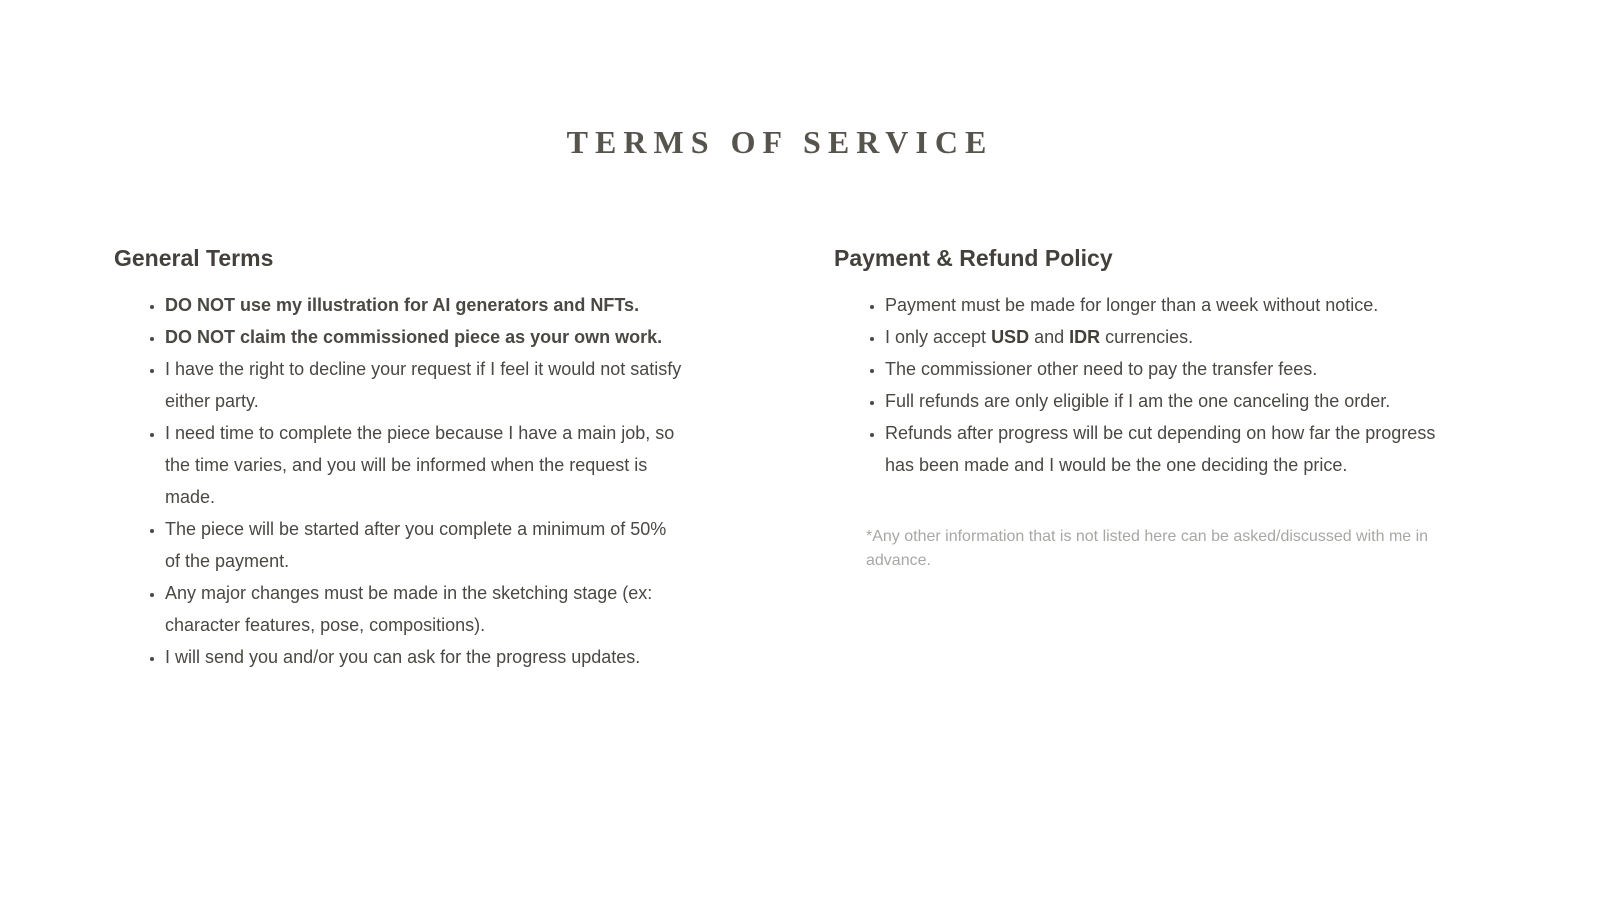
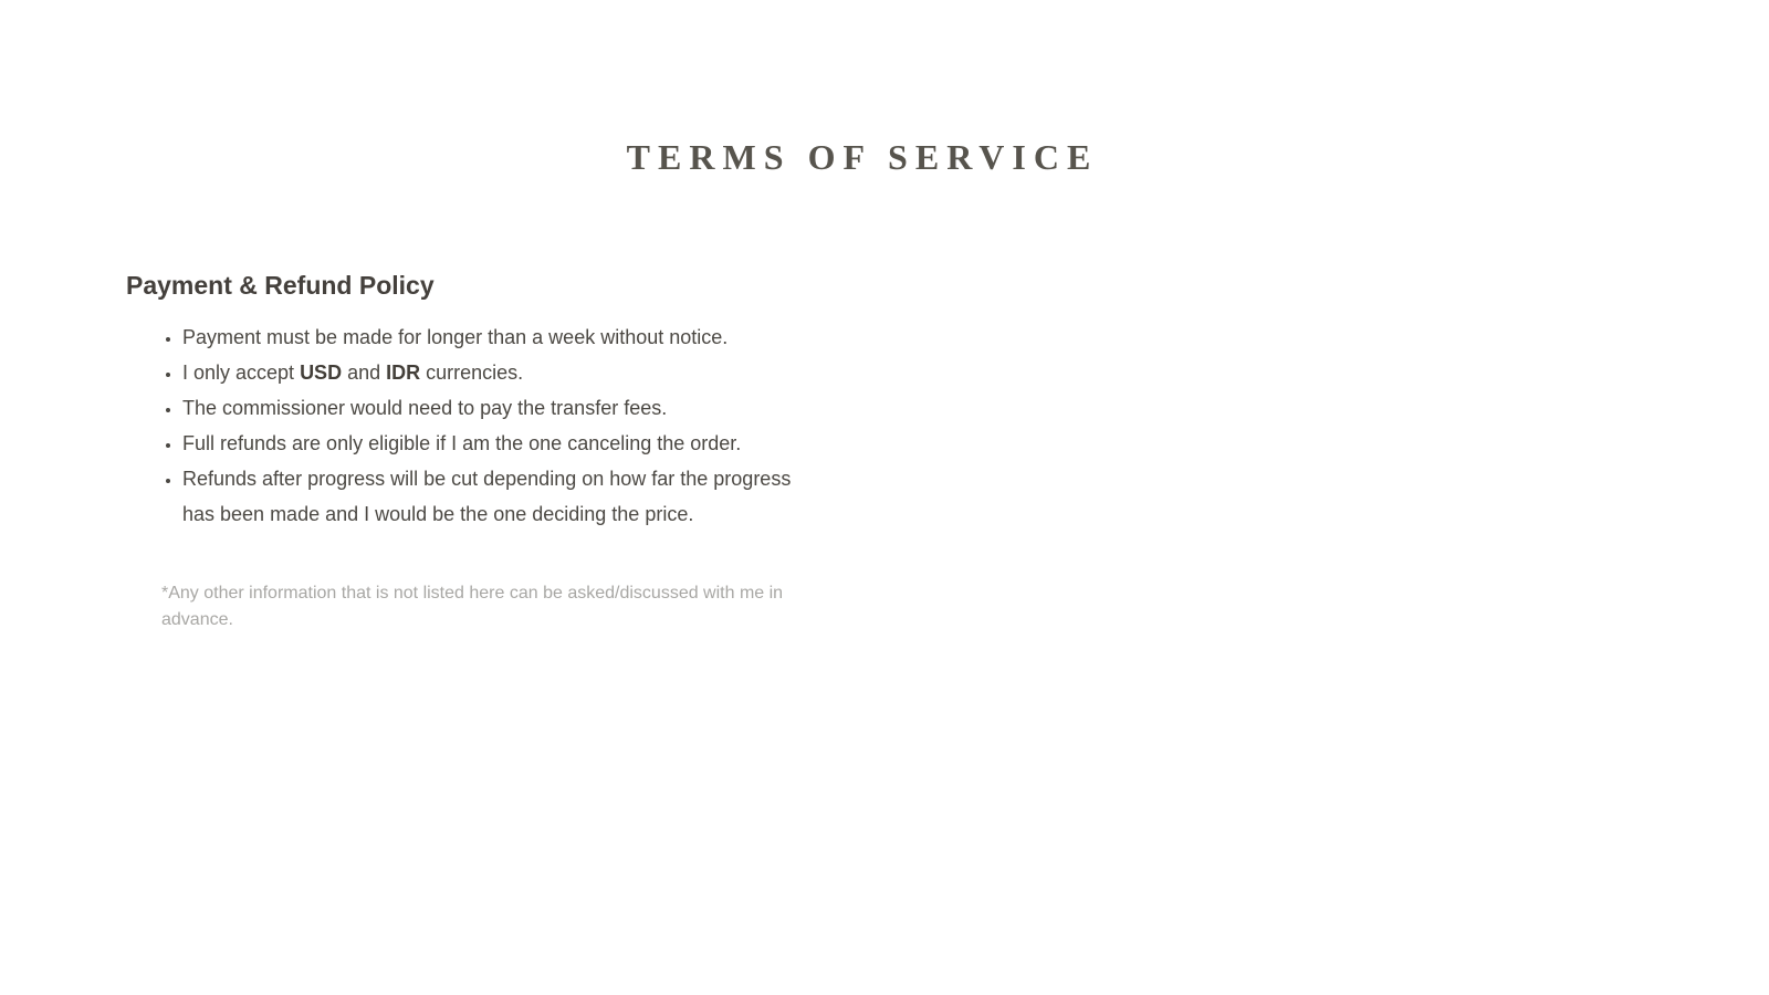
  TERMS OF SERVICE
- General Terms
- DO NOT use my illustration for AI generators and NFTs.
- DO NOT claim the commissioned piece as your own work.
- I have the right to decline your request if I feel it would not satisfy either party.
- I need time to complete the piece because I have a main job, so the time varies, and you will be informed when the request is made.
- The piece will be started after you complete a minimum of 50% of the payment.
- Any major changes must be made in the sketching stage (ex: character features, pose, compositions).
- I will send you and/or you can ask for the progress updates.
  Payment & Refund Policy
  Payment must be made for longer than a week without notice.
  I only accept USD and IDR currencies.
- The commissioner other need to pay the transfer fees.
+ The commissioner would need to pay the transfer fees.
  Full refunds are only eligible if I am the one canceling the order.
  Refunds after progress will be cut depending on how far the progress has been made and I would be the one deciding the price.
  *Any other information that is not listed here can be asked/discussed with me in advance.
